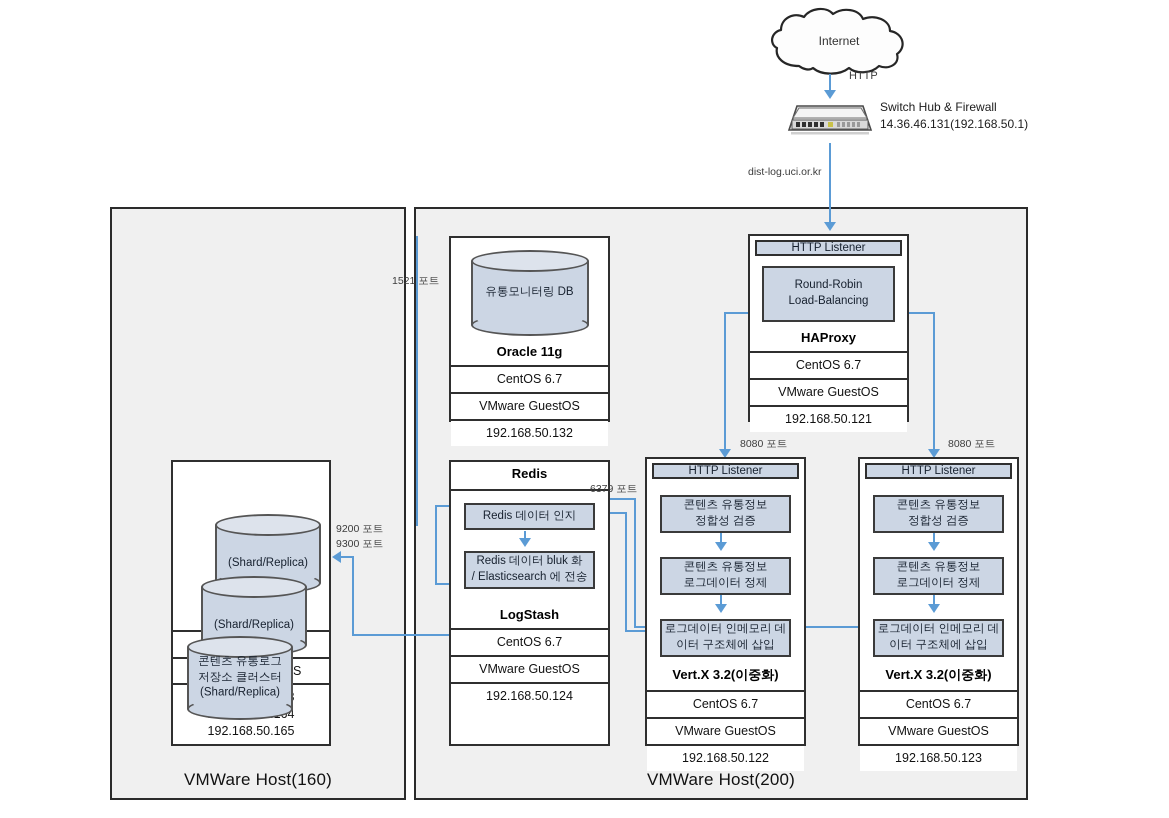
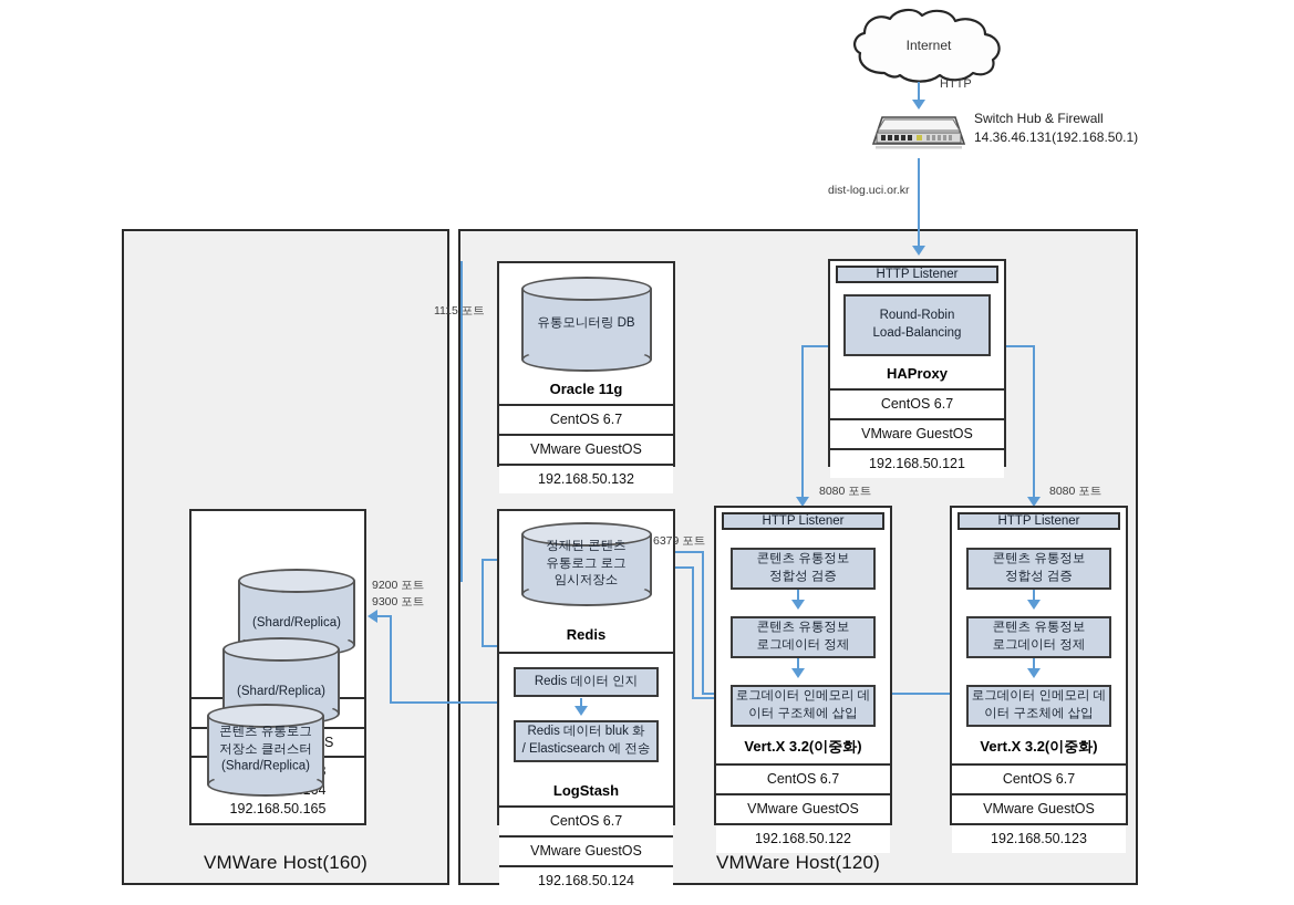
  Internet
  HTTP
  Switch Hub & Firewall
  14.36.46.131(192.168.50.1)
  dist-log.uci.or.kr
  VMWare Host(160)
- VMWare Host(200)
+ VMWare Host(120)
  유통모니터링 DB
  Oracle 11g
  CentOS 6.7
  VMware GuestOS
  192.168.50.132
- 1521 포트
+ 1115 포트
  HTTP Listener
  Round-Robin
  Load-Balancing
  HAProxy
  CentOS 6.7
  VMware GuestOS
  192.168.50.121
  8080 포트
  8080 포트
  (Shard/Replica)
  (Shard/Replica)
  콘텐츠 유통로그
  저장소 클러스터
  (Shard/Replica)
  192.168.50.165
  9200 포트
  9300 포트
+ 정제된 콘텐츠
+ 유통로그 로그
+ 임시저장소
  Redis
  Redis 데이터 인지
  Redis 데이터 bluk 화
  / Elasticsearch 에 전송
  LogStash
  CentOS 6.7
  VMware GuestOS
  192.168.50.124
  6379 포트
  HTTP Listener
  콘텐츠 유통정보
  정합성 검증
  콘텐츠 유통정보
  로그데이터 정제
  로그데이터 인메모리 데
  이터 구조체에 삽입
  Vert.X 3.2(이중화)
  CentOS 6.7
  VMware GuestOS
  192.168.50.122
  HTTP Listener
  콘텐츠 유통정보
  정합성 검증
  콘텐츠 유통정보
  로그데이터 정제
  로그데이터 인메모리 데
  이터 구조체에 삽입
  Vert.X 3.2(이중화)
  CentOS 6.7
  VMware GuestOS
  192.168.50.123
